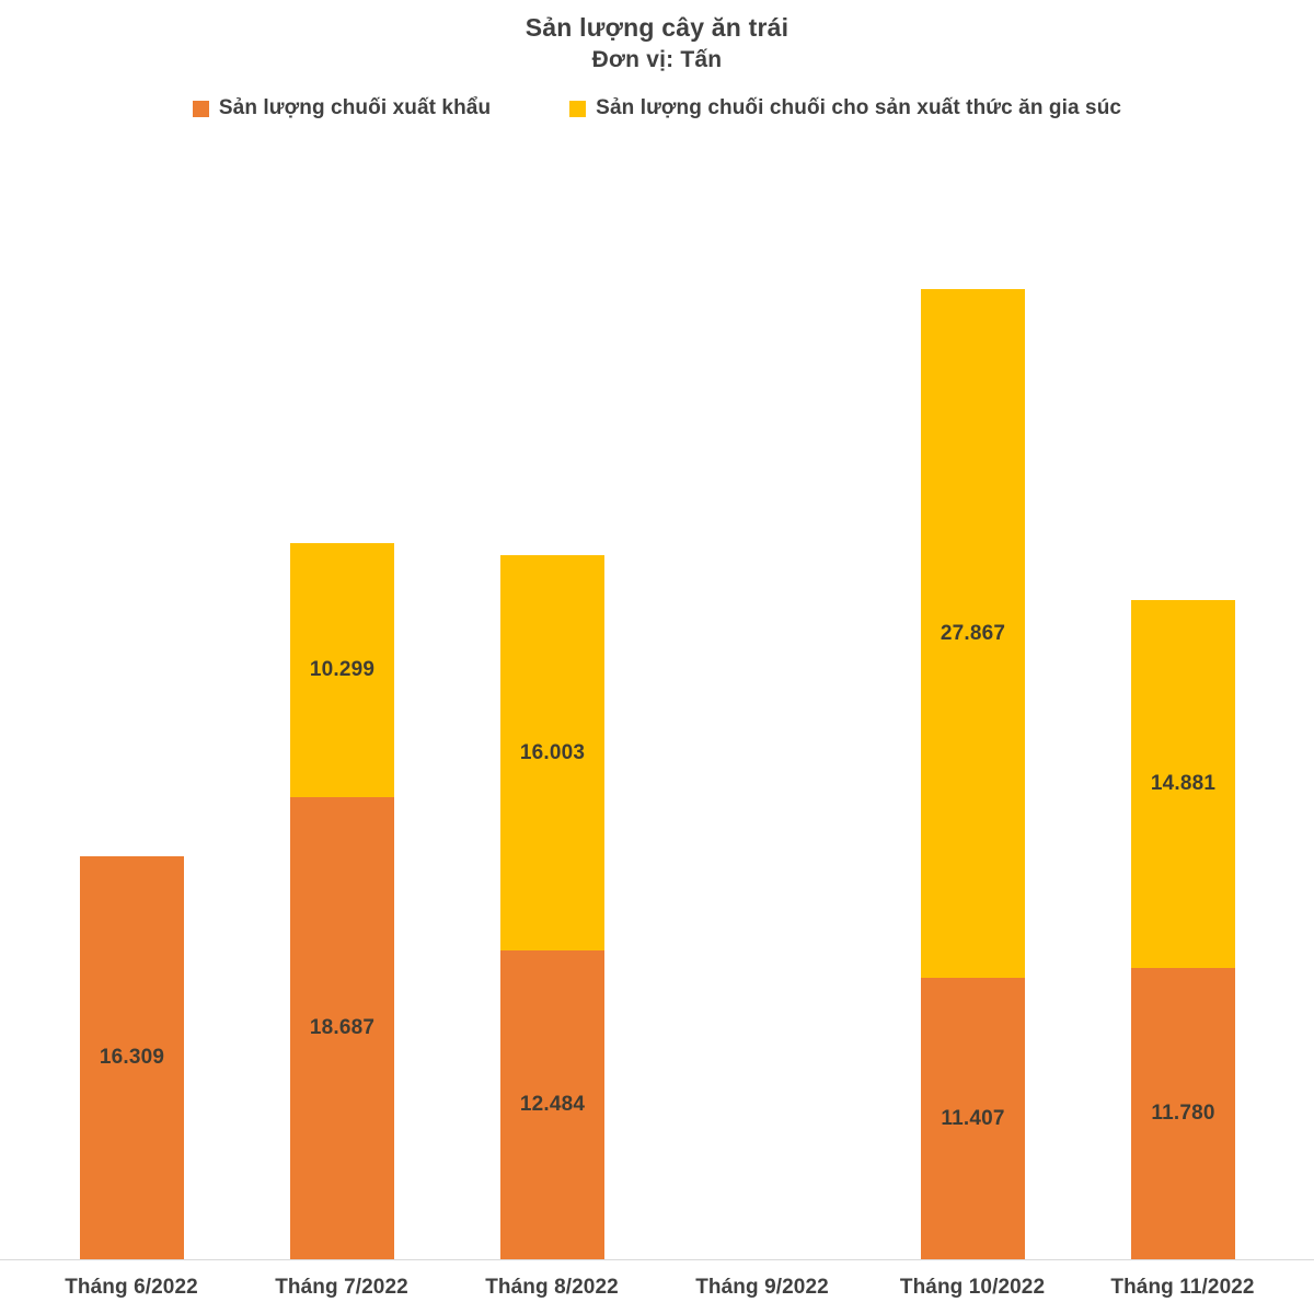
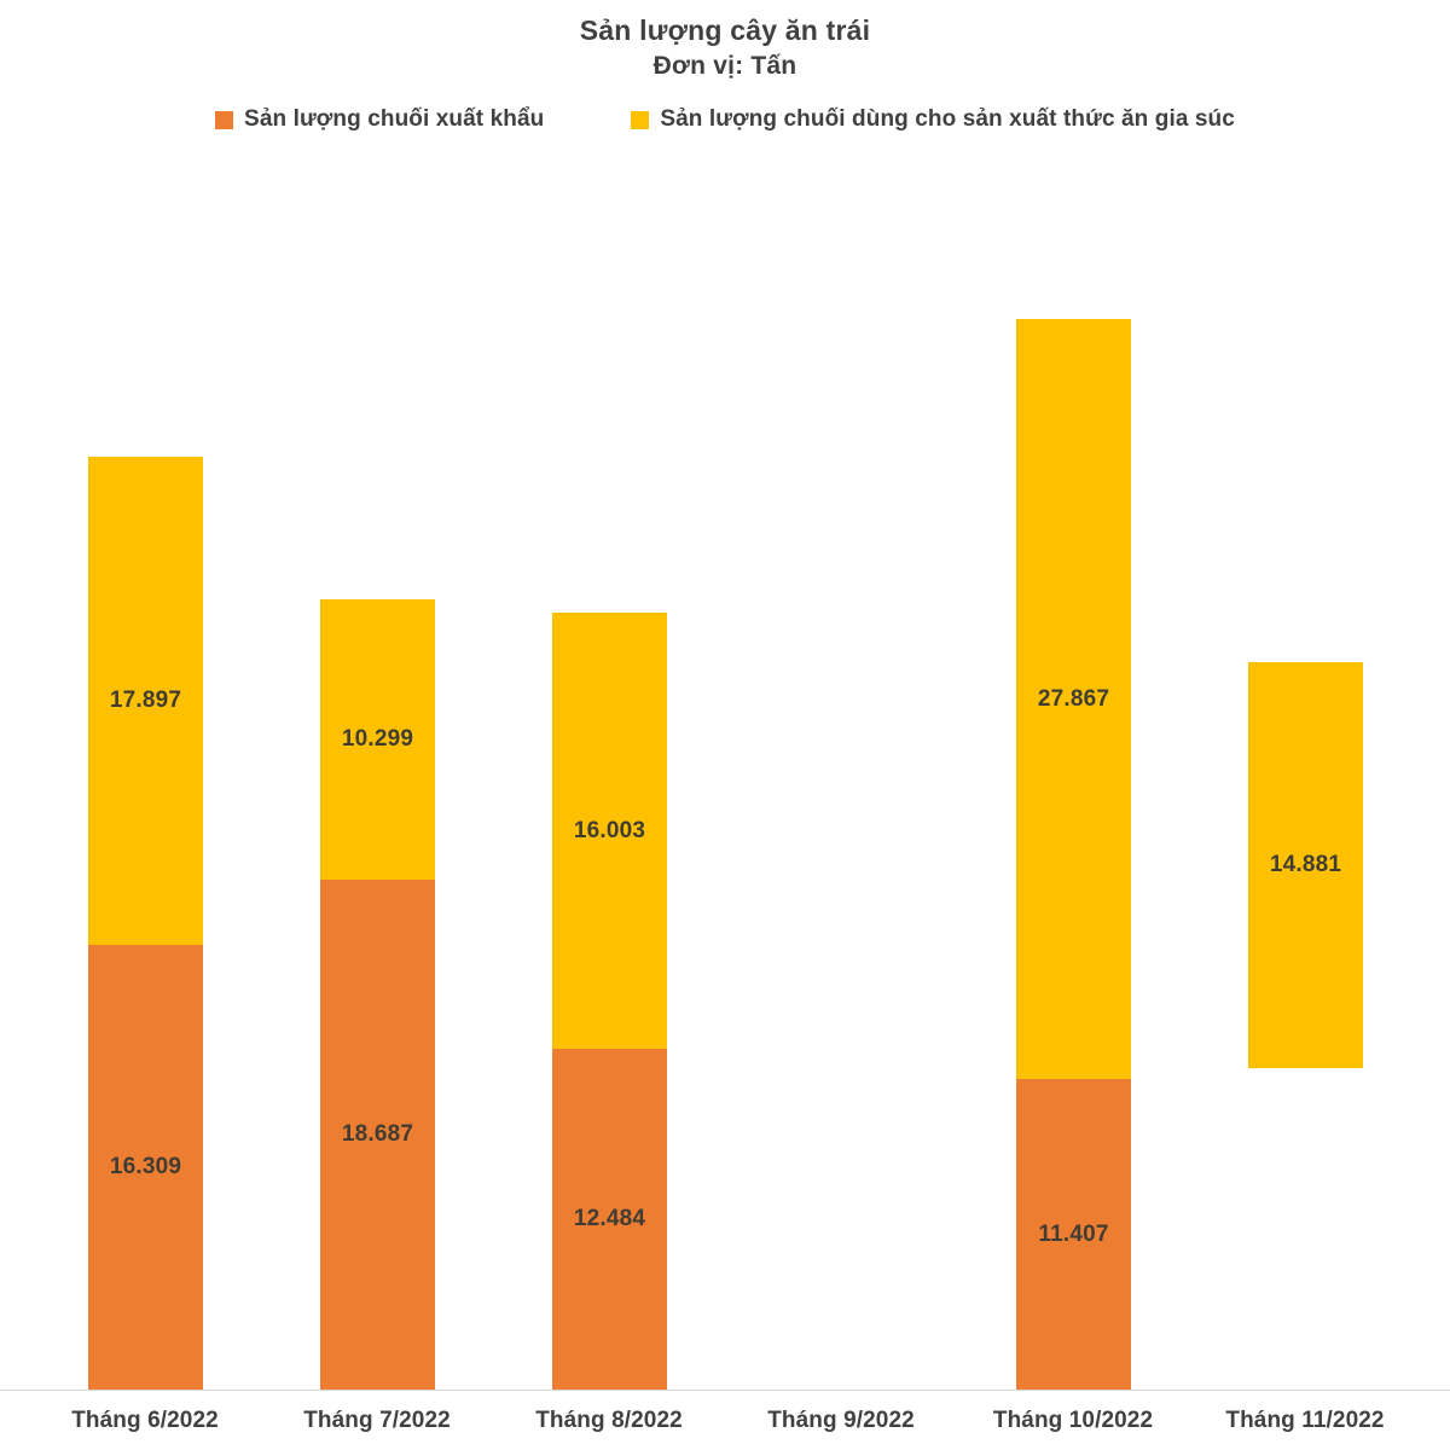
  Sản lượng cây ăn trái
  Đơn vị: Tấn
  Sản lượng chuối xuất khẩu
- Sản lượng chuối chuối cho sản xuất thức ăn gia súc
+ Sản lượng chuối dùng cho sản xuất thức ăn gia súc
  16.309
+ 17.897
  18.687
  10.299
  12.484
  16.003
  11.407
  27.867
- 11.780
  14.881
  Tháng 6/2022
  Tháng 7/2022
  Tháng 8/2022
  Tháng 9/2022
  Tháng 10/2022
  Tháng 11/2022
